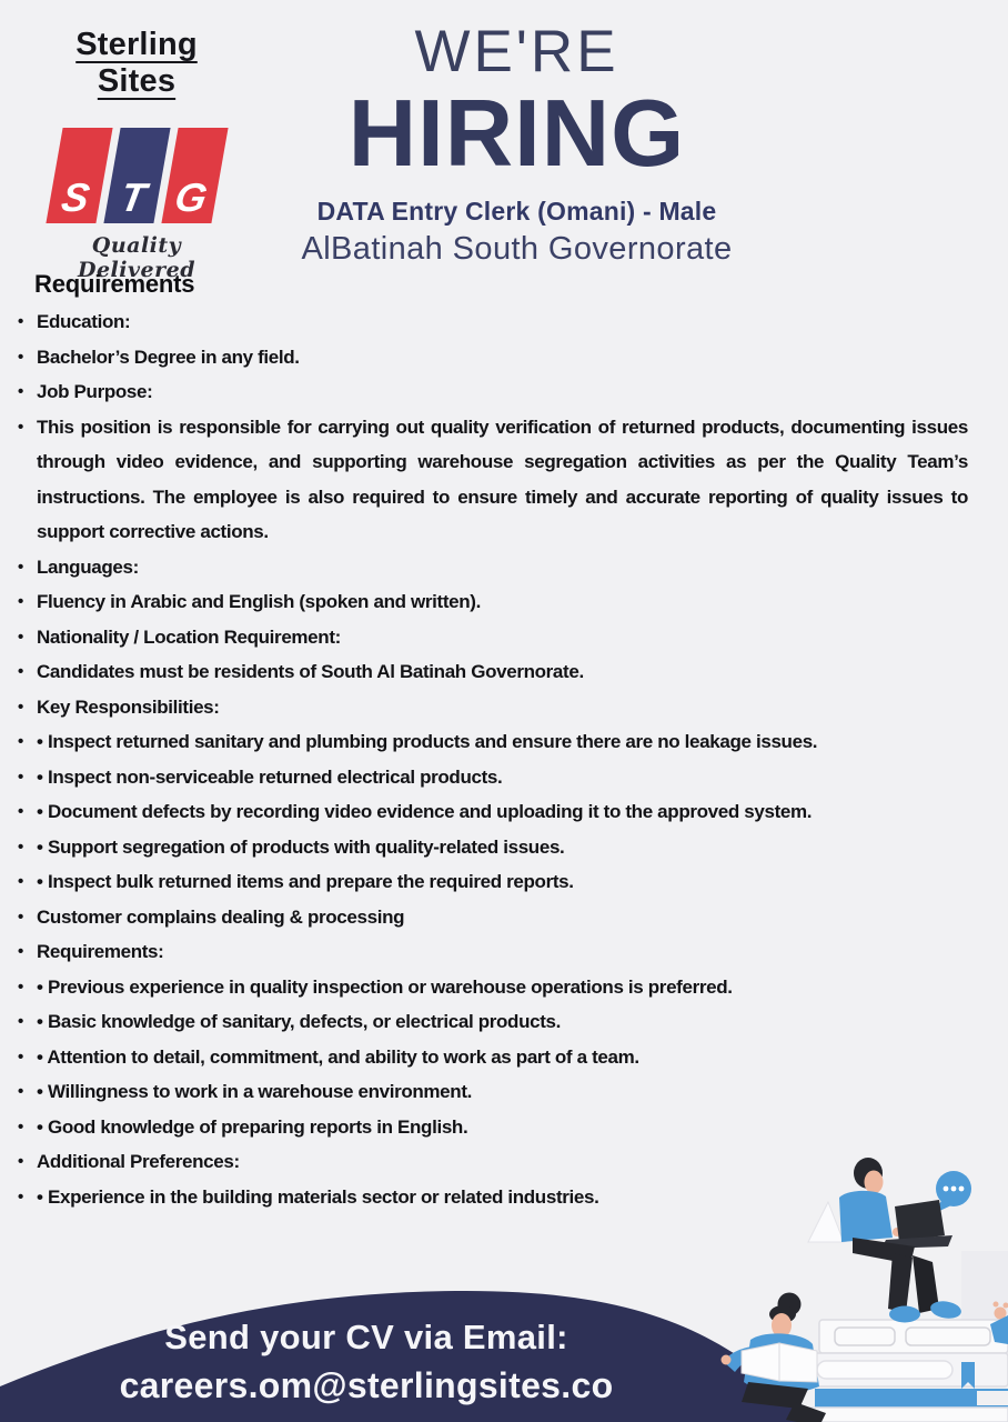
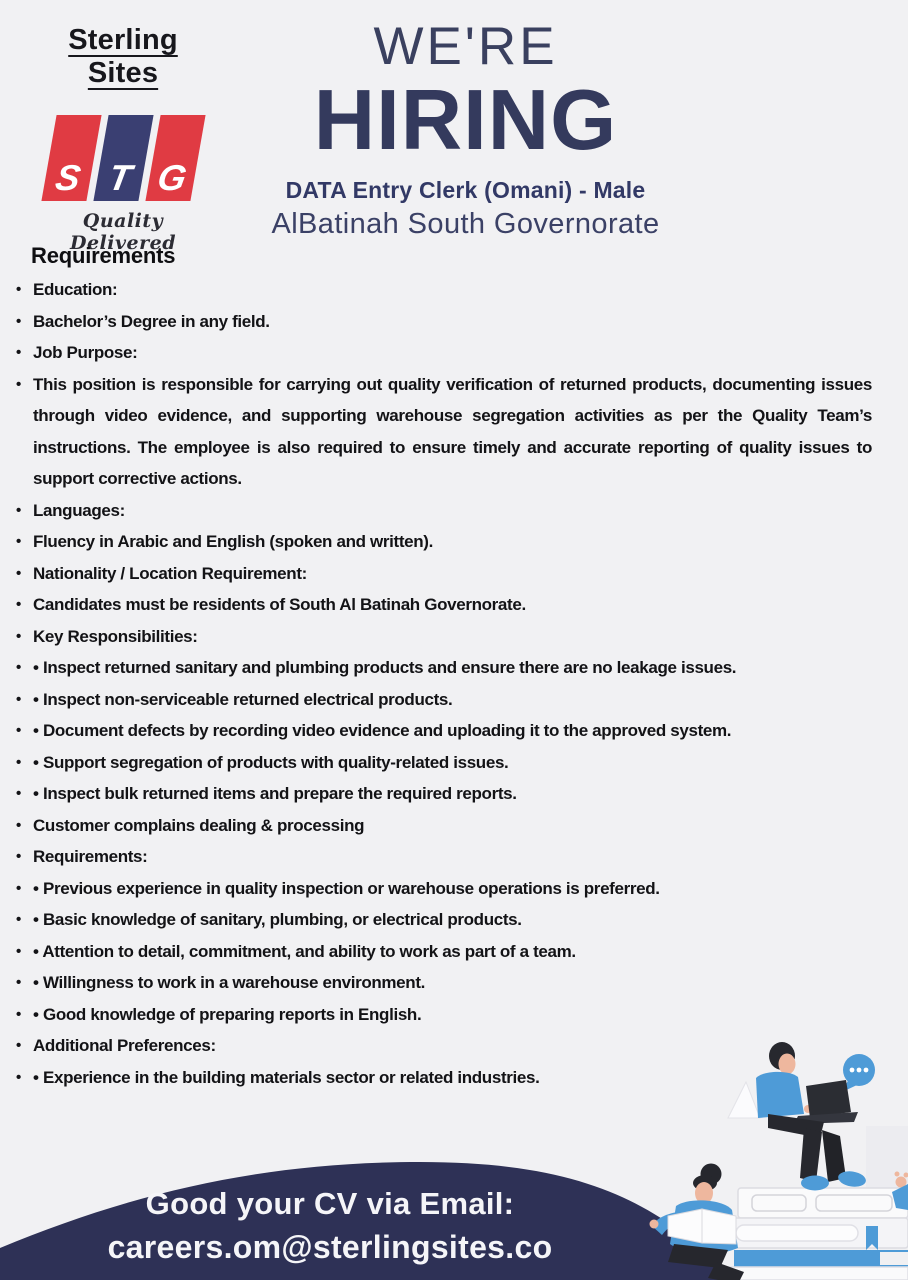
  Sterling Sites
  Quality Delivered
  WE'RE
  HIRING
  DATA Entry Clerk (Omani) - Male
  AlBatinah South Governorate
  Requirements
  Education:
  Bachelor’s Degree in any field.
  Job Purpose:
  This position is responsible for carrying out quality verification of returned products, documenting issues through video evidence, and supporting warehouse segregation activities as per the Quality Team’s instructions. The employee is also required to ensure timely and accurate reporting of quality issues to support corrective actions.
  Languages:
  Fluency in Arabic and English (spoken and written).
  Nationality / Location Requirement:
  Candidates must be residents of South Al Batinah Governorate.
  Key Responsibilities:
  • Inspect returned sanitary and plumbing products and ensure there are no leakage issues.
  • Inspect non-serviceable returned electrical products.
  • Document defects by recording video evidence and uploading it to the approved system.
  • Support segregation of products with quality-related issues.
  • Inspect bulk returned items and prepare the required reports.
  Customer complains dealing & processing
  Requirements:
  • Previous experience in quality inspection or warehouse operations is preferred.
- • Basic knowledge of sanitary, defects, or electrical products.
+ • Basic knowledge of sanitary, plumbing, or electrical products.
  • Attention to detail, commitment, and ability to work as part of a team.
  • Willingness to work in a warehouse environment.
  • Good knowledge of preparing reports in English.
  Additional Preferences:
  • Experience in the building materials sector or related industries.
- Send your CV via Email:
+ Good your CV via Email:
  careers.om@sterlingsites.co
